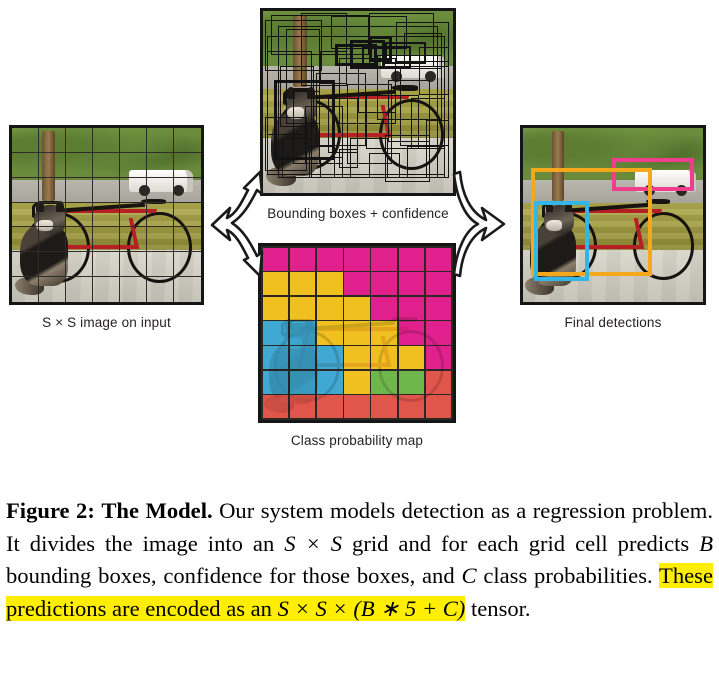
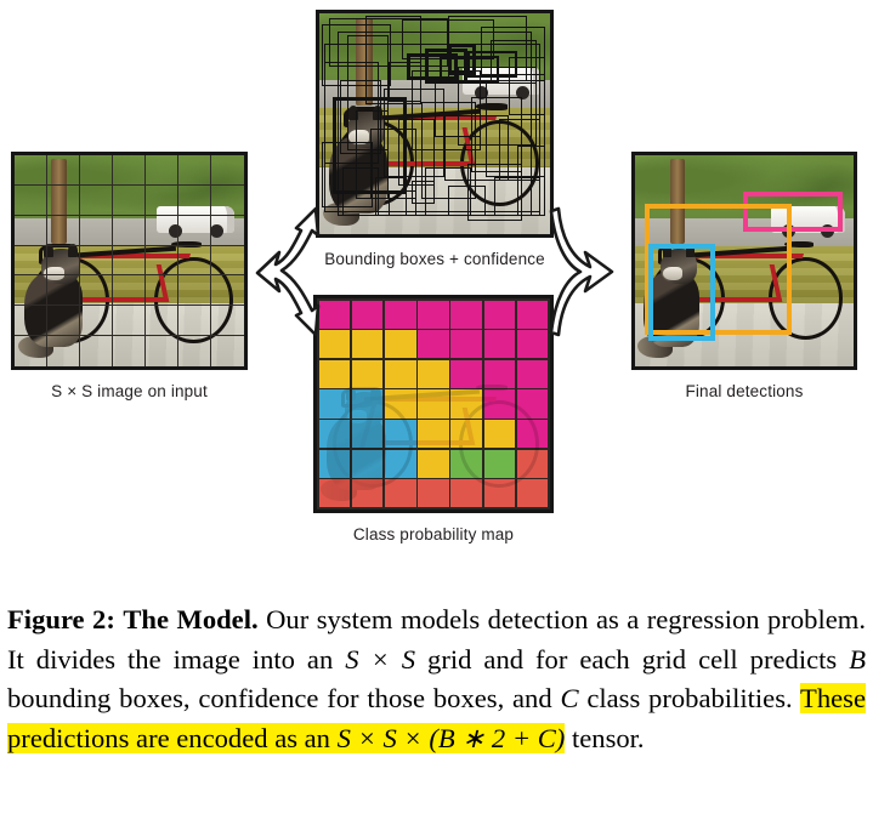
  S × S image on input
  Bounding boxes + confidence
  Class probability map
  Final detections
- Figure 2: The Model. Our system models detection as a regression problem. It divides the image into an S × S grid and for each grid cell predicts B bounding boxes, confidence for those boxes, and C class probabilities. These predictions are encoded as an S × S × (B ∗ 5 + C) tensor.
+ Figure 2: The Model. Our system models detection as a regression problem. It divides the image into an S × S grid and for each grid cell predicts B bounding boxes, confidence for those boxes, and C class probabilities. These predictions are encoded as an S × S × (B ∗ 2 + C) tensor.
